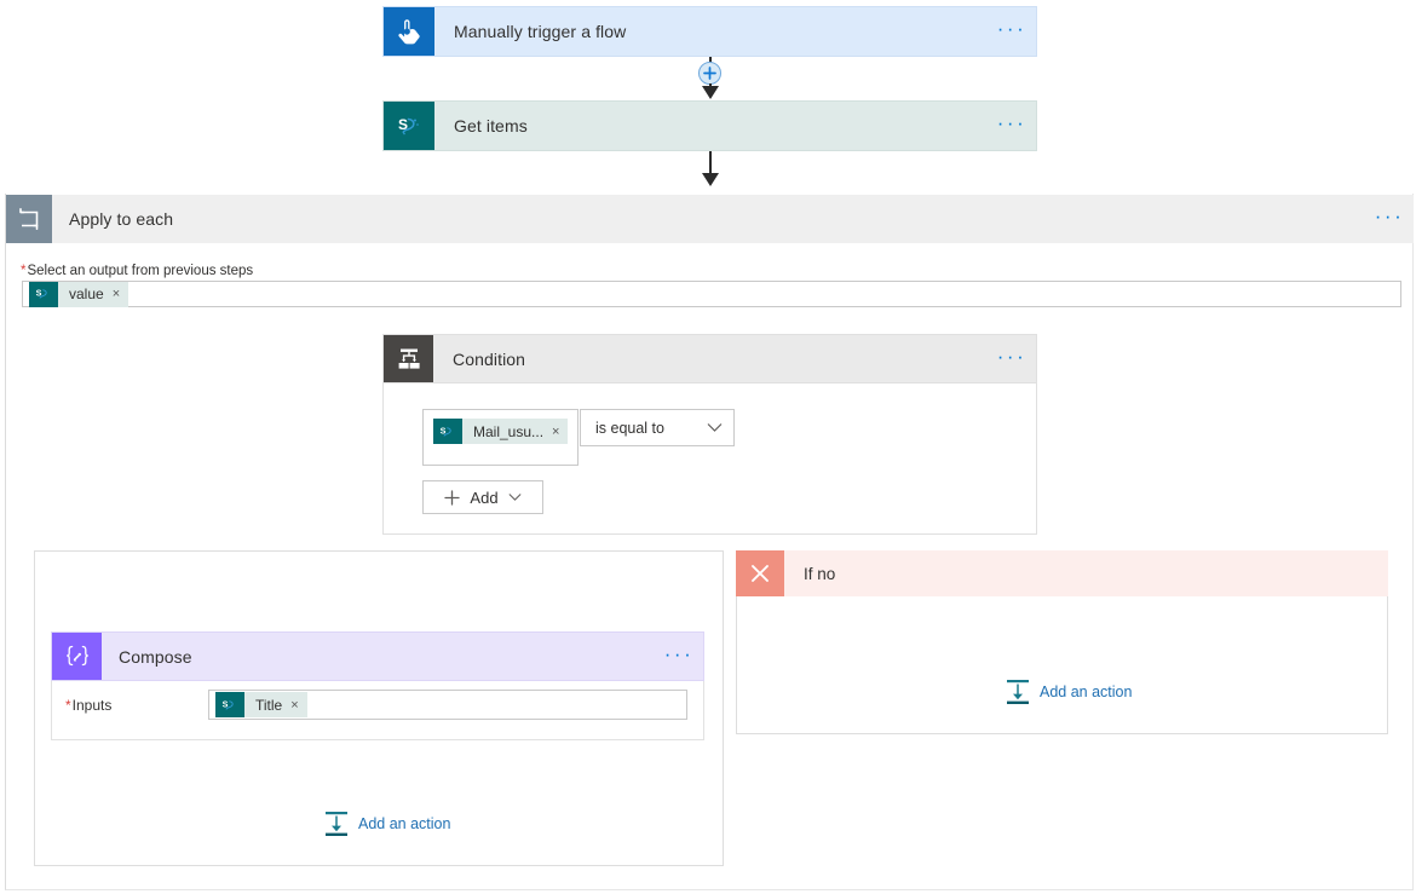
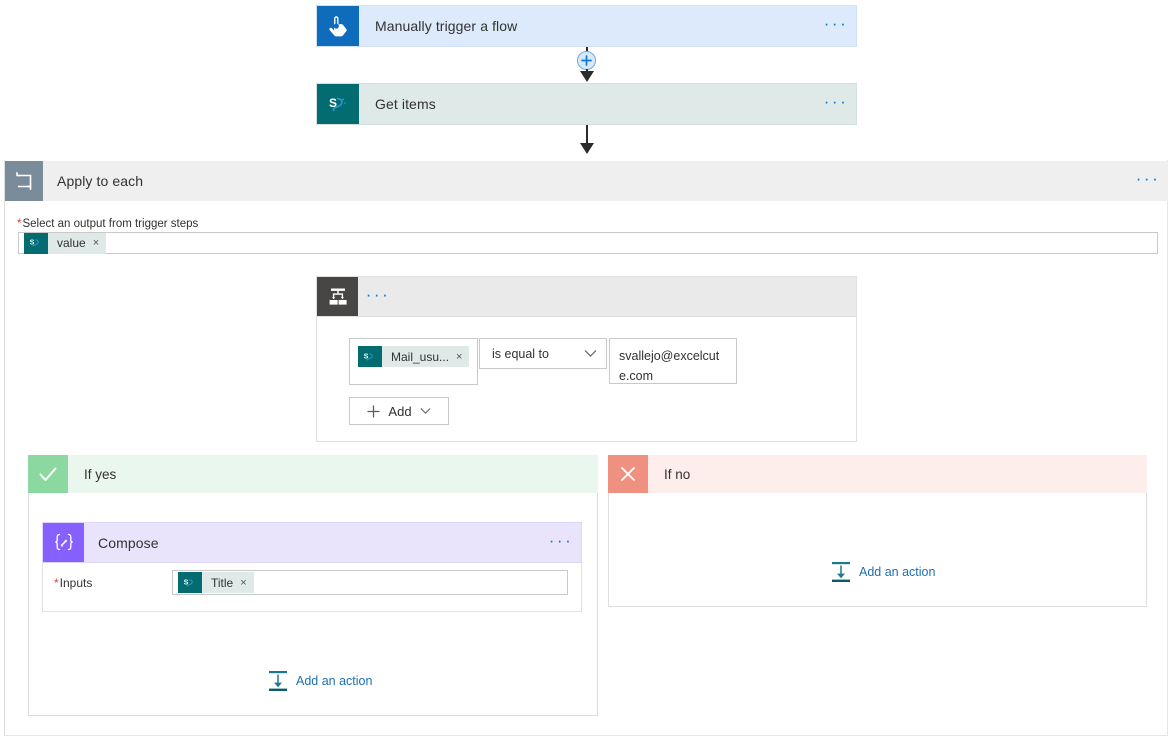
  Manually trigger a flow
  ···
  S
  Get items
  ···
  Apply to each
  ···
- *Select an output from previous steps
+ *Select an output from trigger steps
  S
  value
  ×
- Condition
  ···
  S
  Mail_usu...
  ×
  is equal to
+ svallejo@excelcute.com
  Add
+ If yes
  Compose
  ···
  *Inputs
  S
  Title
  ×
  Add an action
  If no
  Add an action
